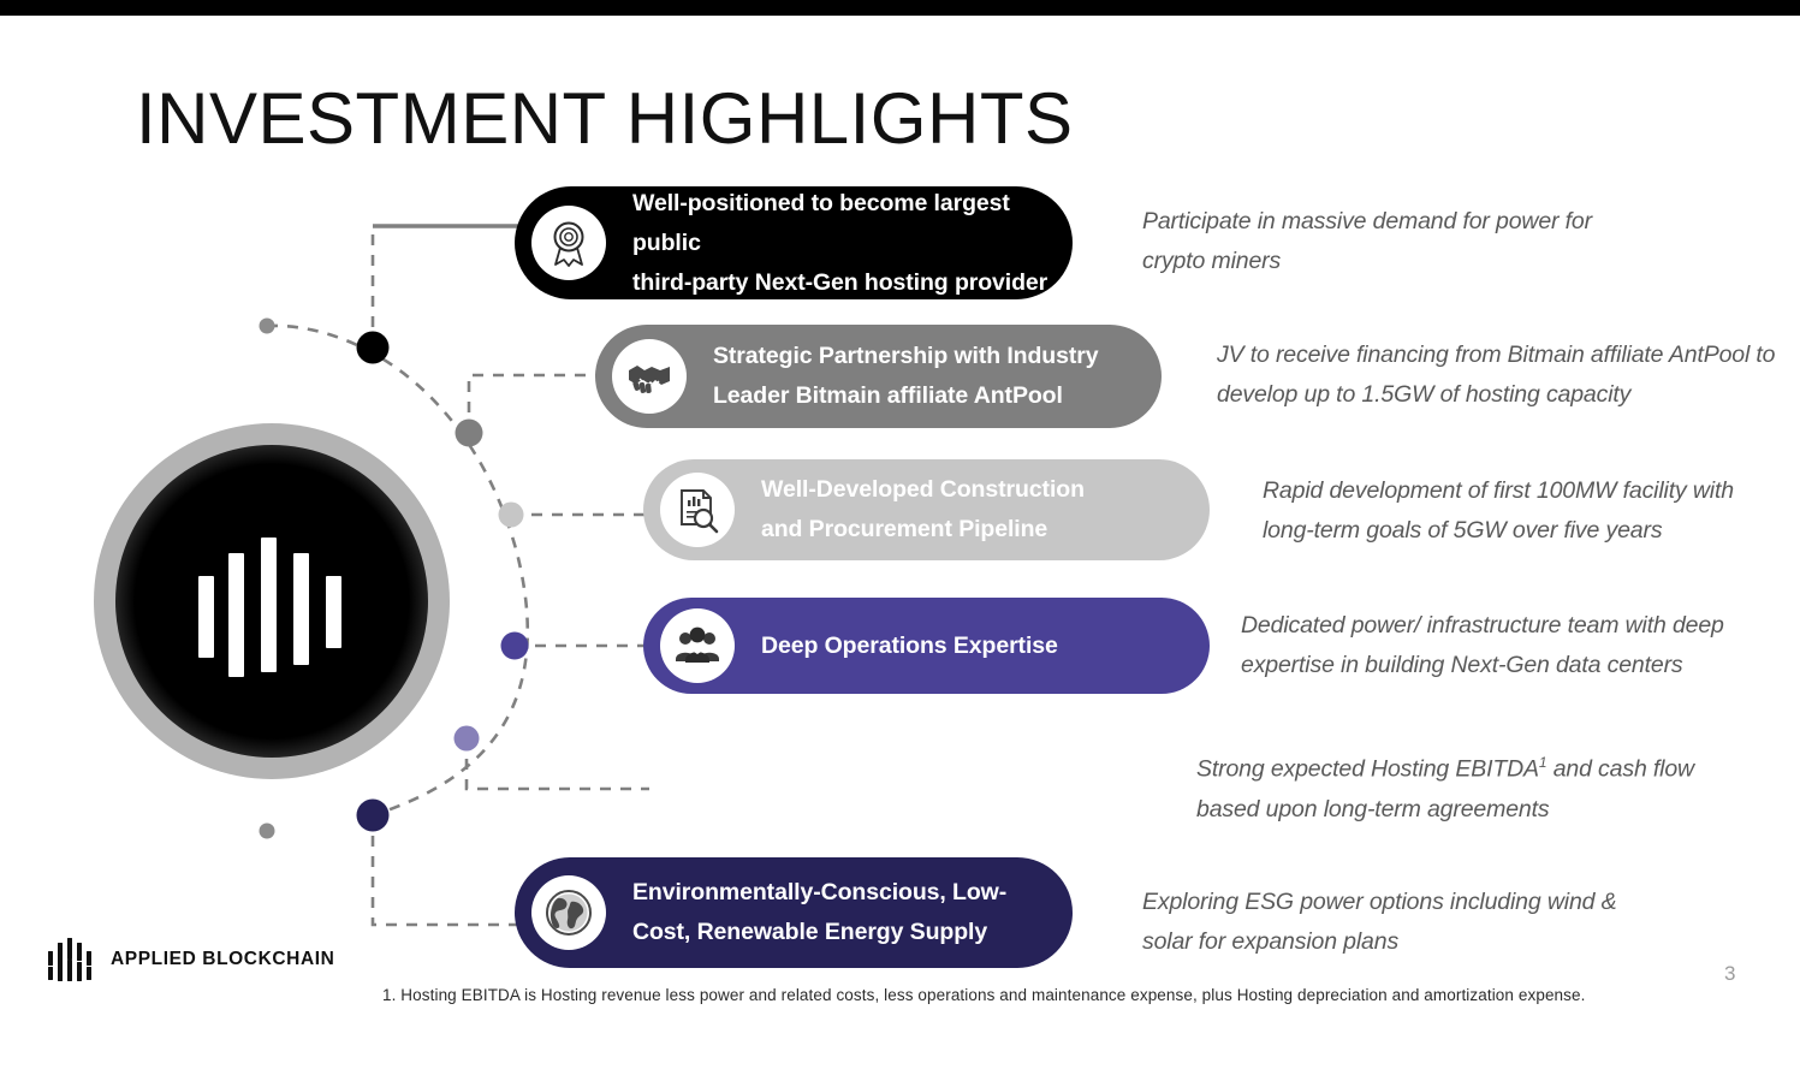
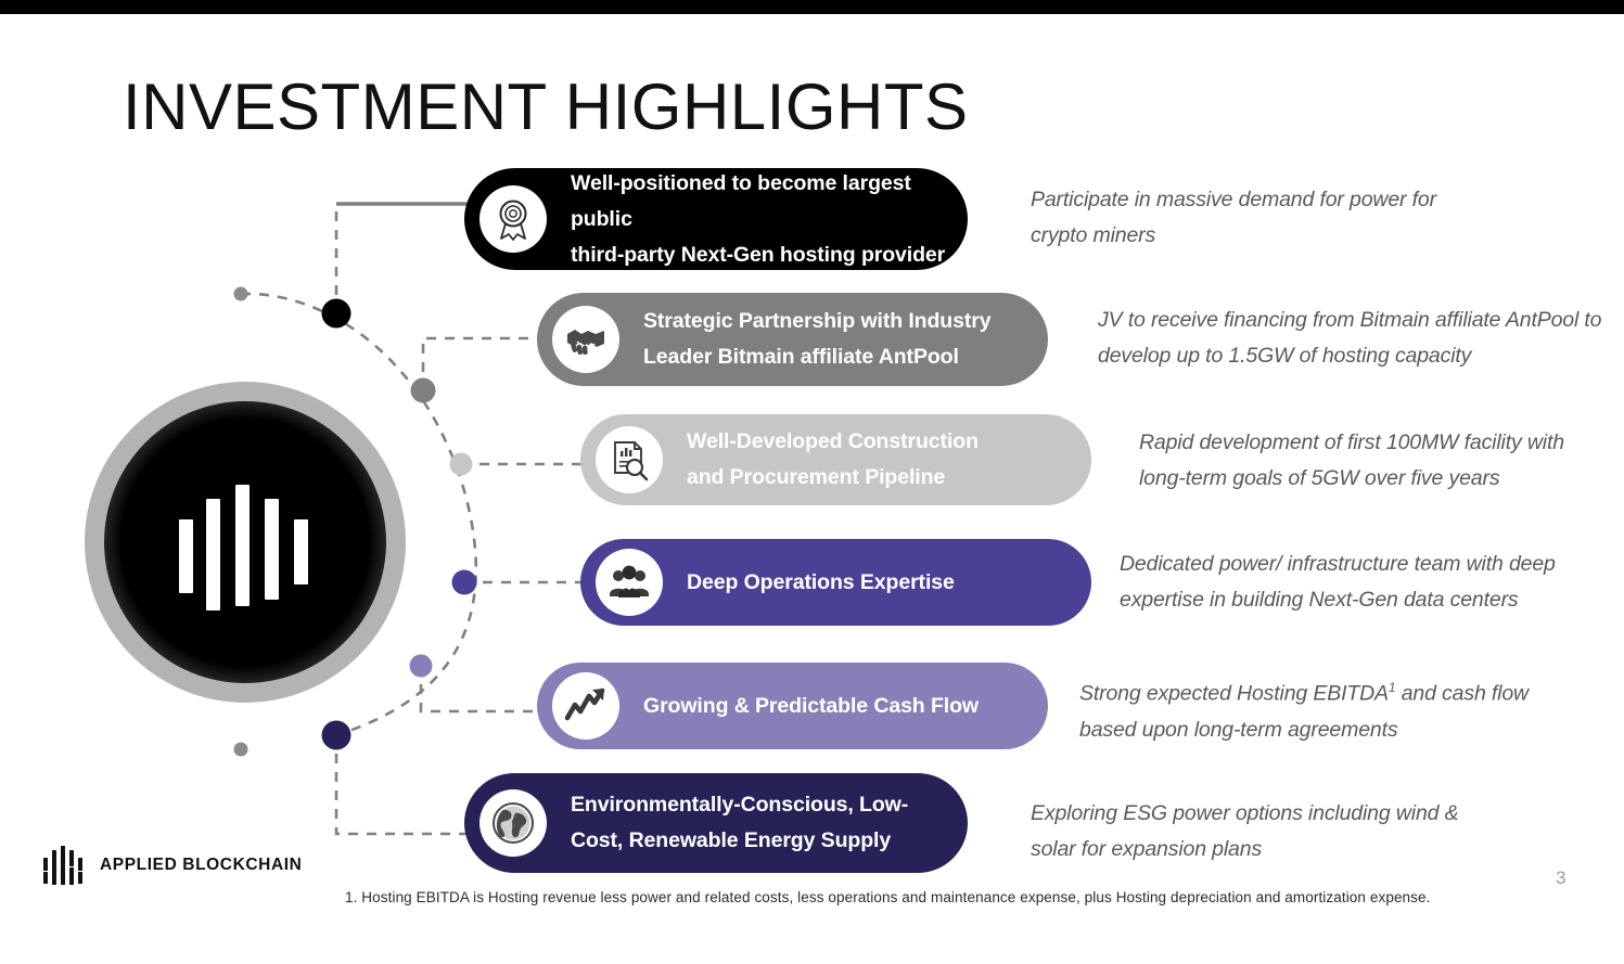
  INVESTMENT HIGHLIGHTS
  Well-positioned to become largest public
  third-party Next-Gen hosting provider
  Participate in massive demand for power for
  crypto miners
  Strategic Partnership with Industry
  Leader Bitmain affiliate AntPool
  JV to receive financing from Bitmain affiliate AntPool to
  develop up to 1.5GW of hosting capacity
  Well-Developed Construction
  and Procurement Pipeline
  Rapid development of first 100MW facility with
  long-term goals of 5GW over five years
  Deep Operations Expertise
  Dedicated power/ infrastructure team with deep
  expertise in building Next-Gen data centers
+ Growing & Predictable Cash Flow
  Strong expected Hosting EBITDA1 and cash flow
  based upon long-term agreements
  Environmentally-Conscious, Low-
  Cost, Renewable Energy Supply
  Exploring ESG power options including wind &
  solar for expansion plans
  APPLIED BLOCKCHAIN
  1. Hosting EBITDA is Hosting revenue less power and related costs, less operations and maintenance expense, plus Hosting depreciation and amortization expense.
  3
